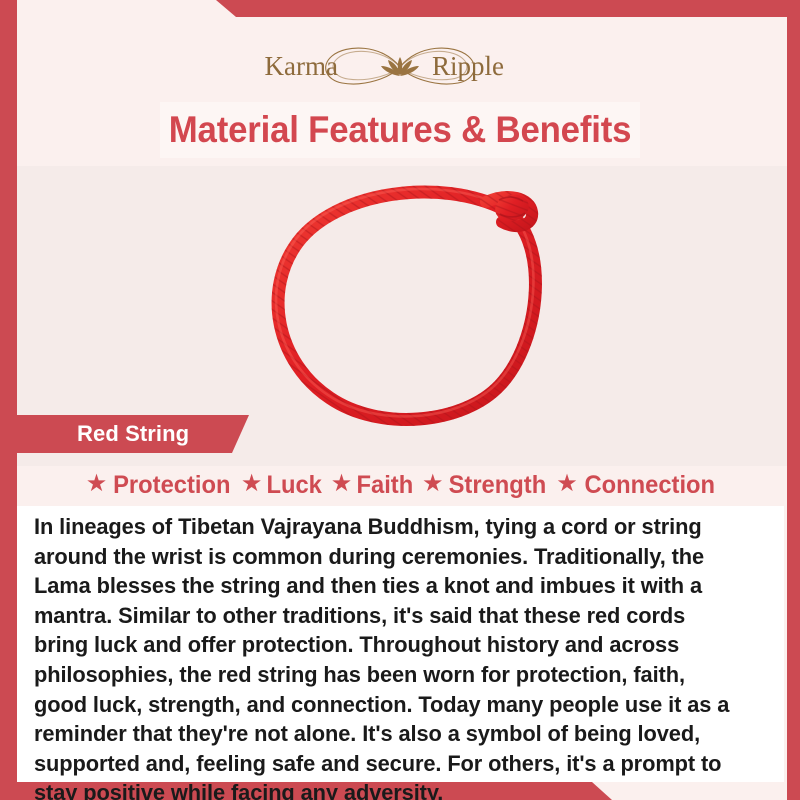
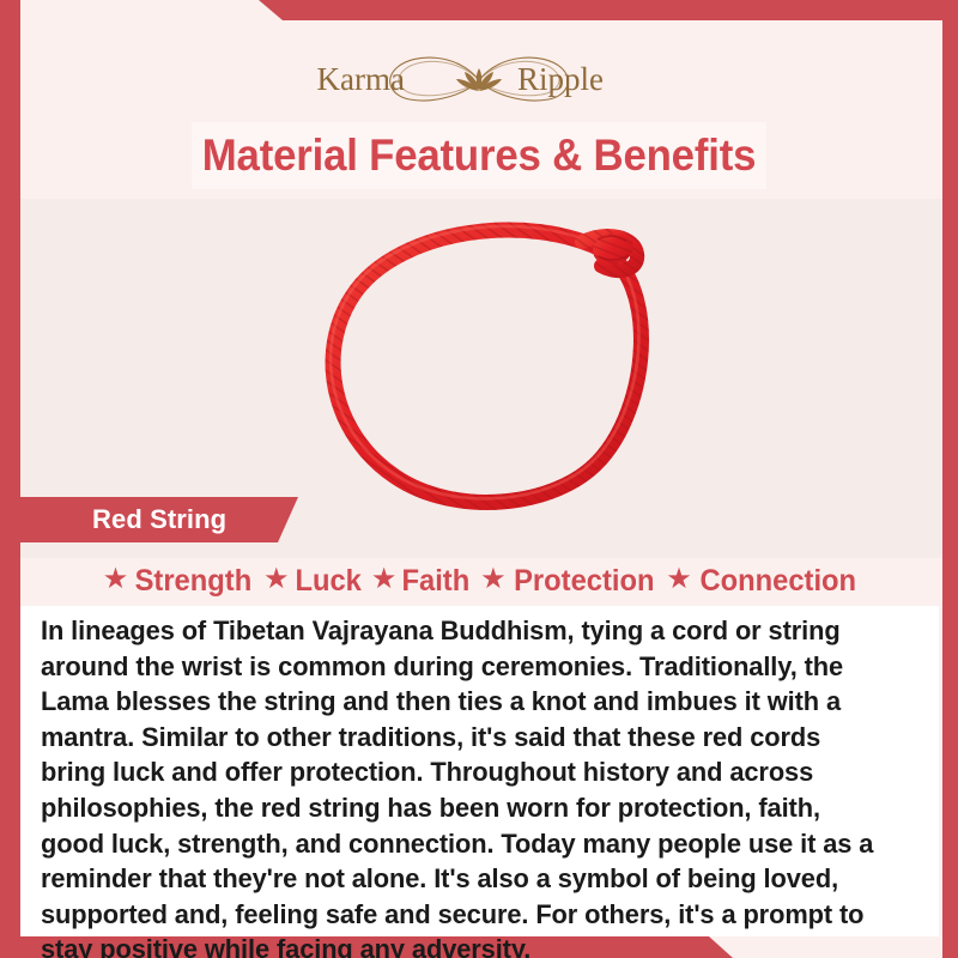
  Karma
  Ripple
  Material Features & Benefits
  Red String
  ★
- Protection
+ Strength
  ★
  Luck
  ★
  Faith
  ★
- Strength
+ Protection
  ★
  Connection
  In lineages of Tibetan Vajrayana Buddhism, tying a cord or string around the wrist is common during ceremonies. Traditionally, the Lama blesses the string and then ties a knot and imbues it with a mantra. Similar to other traditions, it's said that these red cords bring luck and offer protection. Throughout history and across philosophies, the red string has been worn for protection, faith, good luck, strength, and connection. Today many people use it as a reminder that they're not alone. It's also a symbol of being loved, supported and, feeling safe and secure. For others, it's a prompt to stay positive while facing any adversity.
